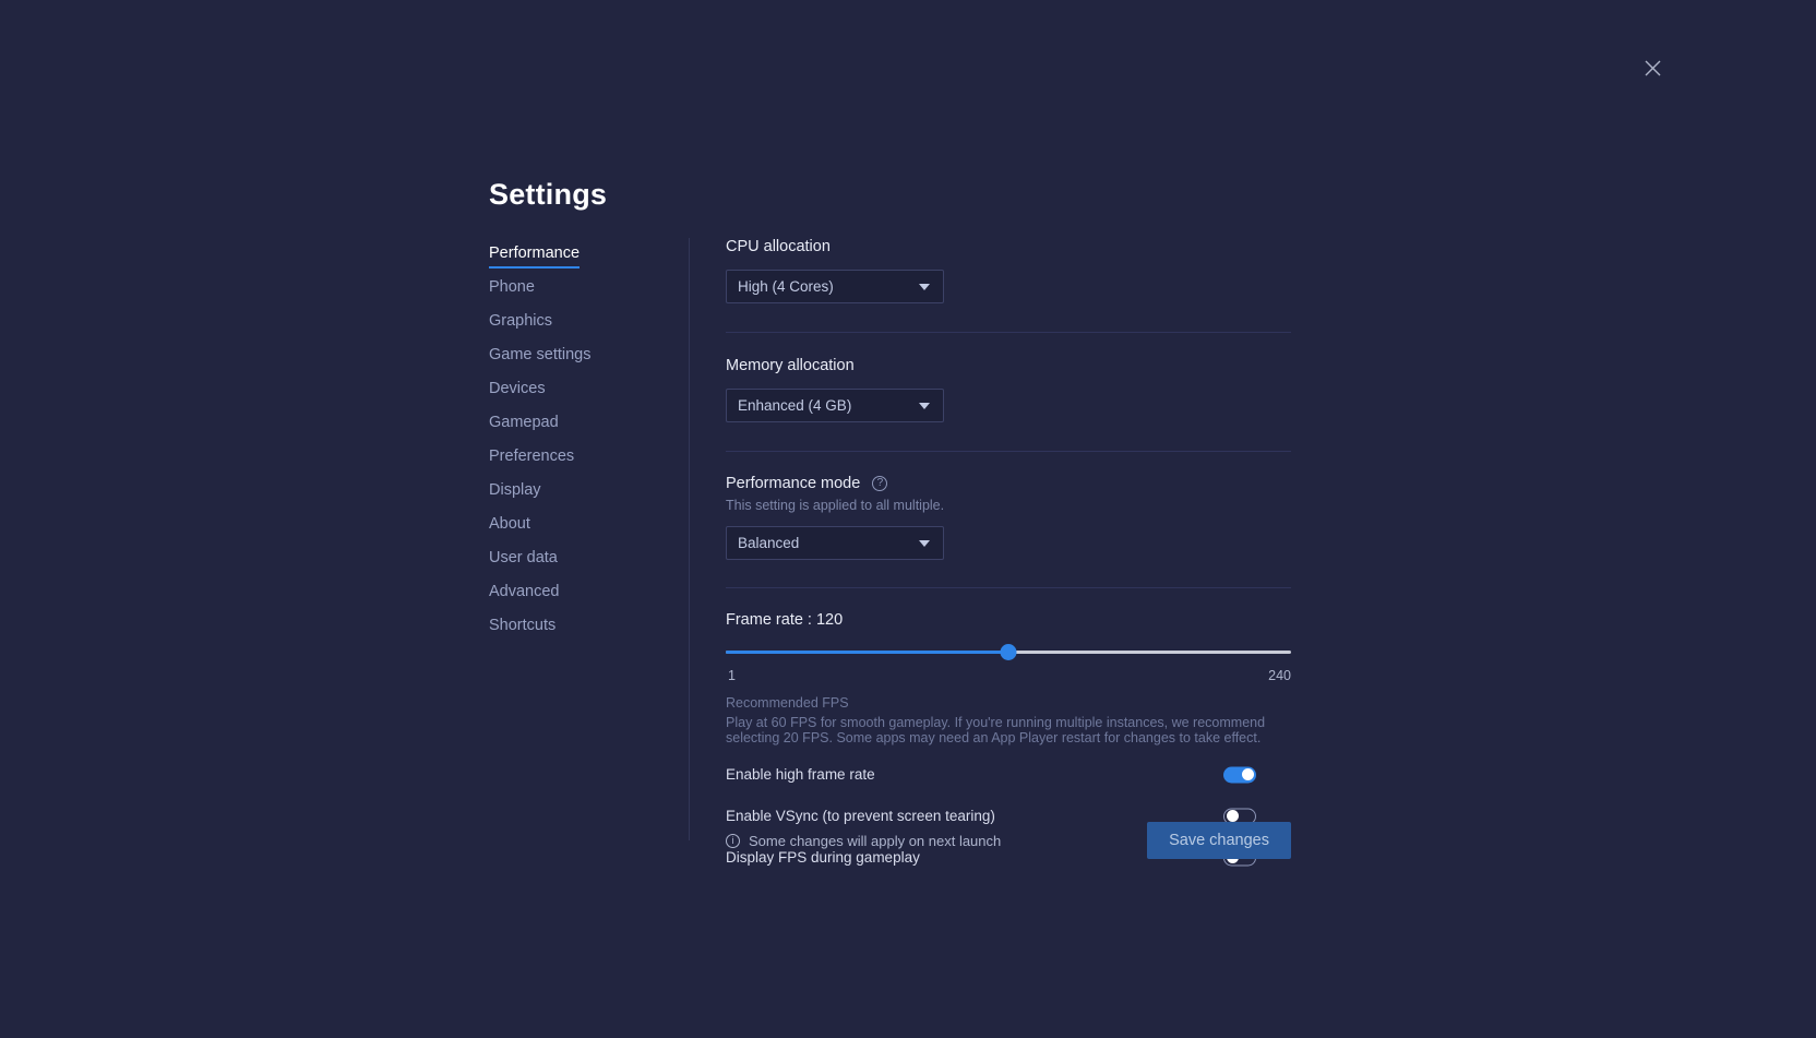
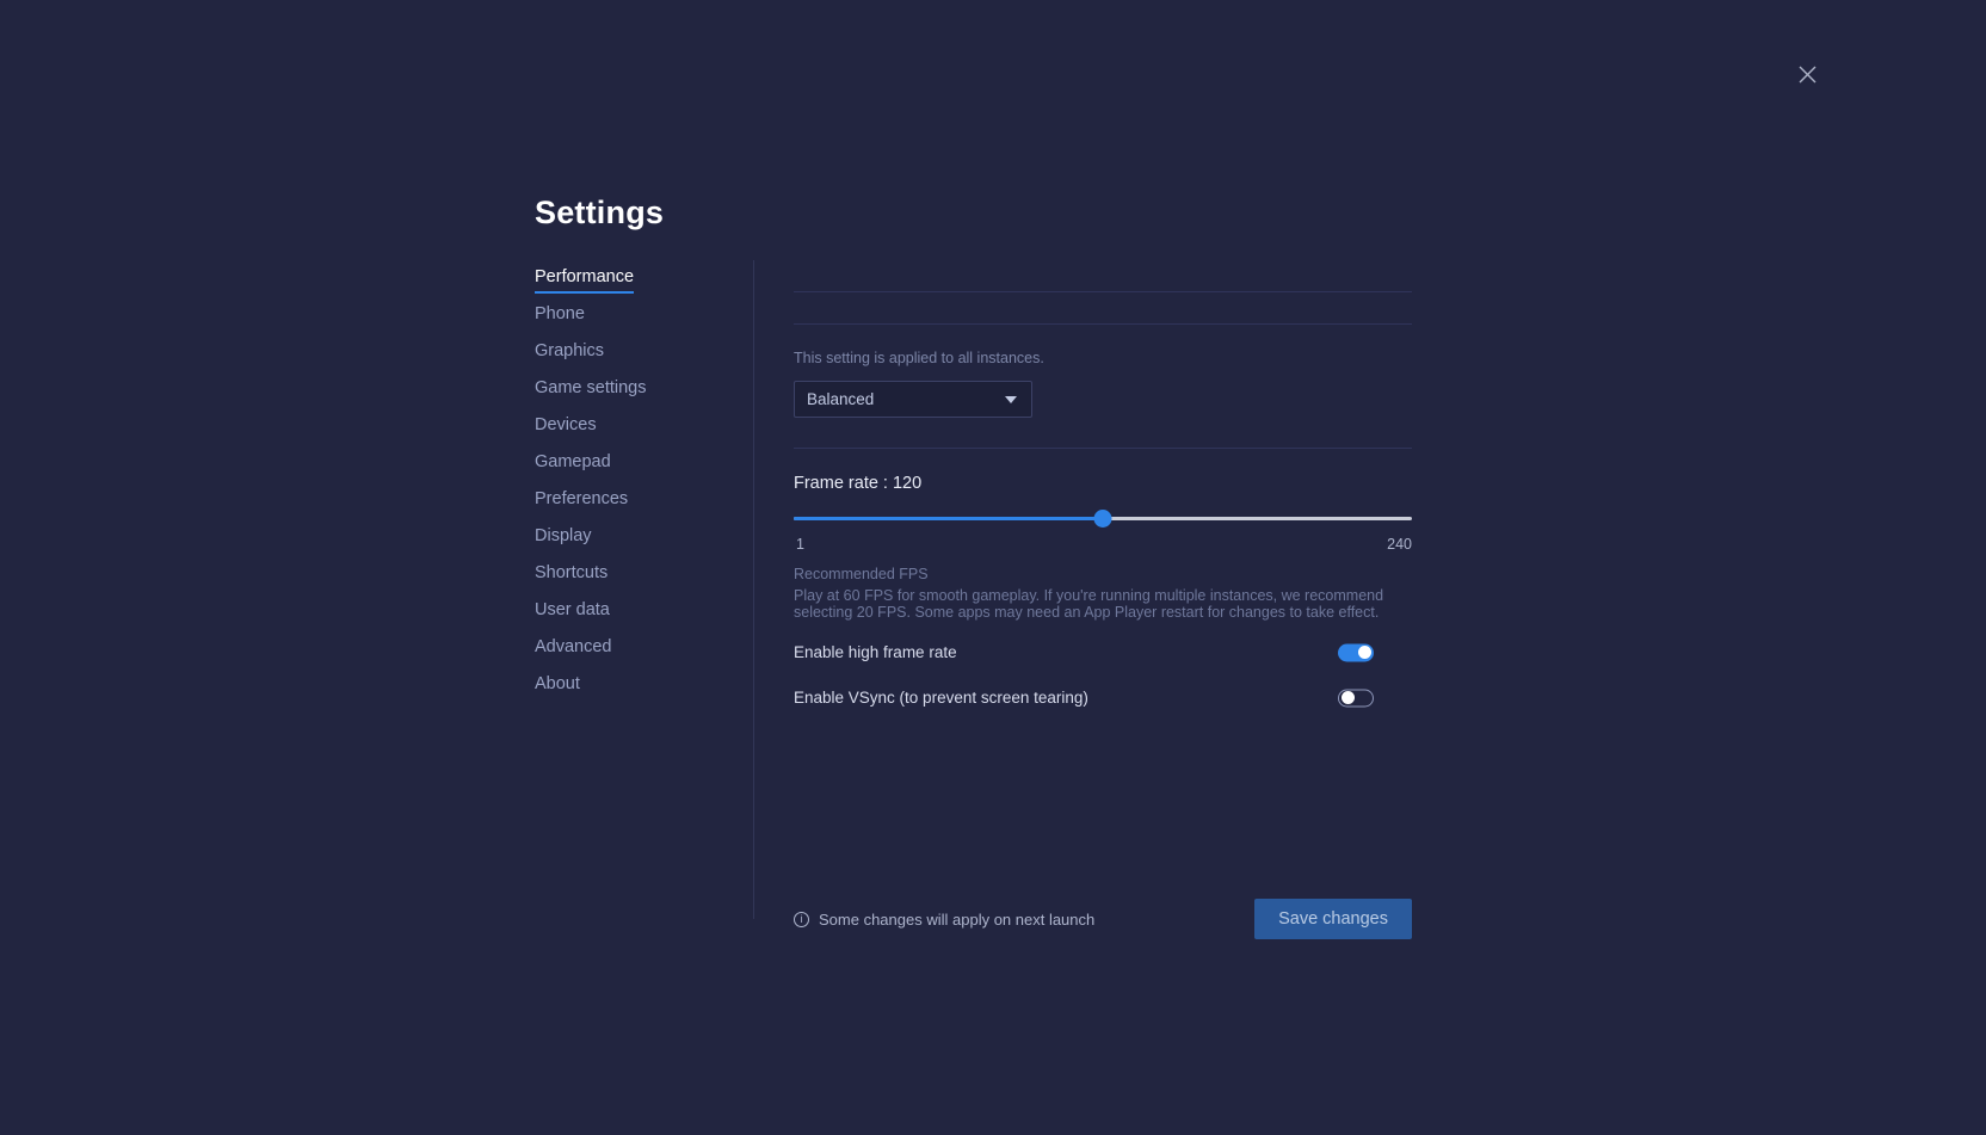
  Settings
  Performance
  Phone
  Graphics
  Game settings
  Devices
  Gamepad
  Preferences
  Display
- About
+ Shortcuts
  User data
  Advanced
- Shortcuts
+ About
- CPU allocation
- High (4 Cores)
- Memory allocation
- Enhanced (4 GB)
- Performance mode ?
- This setting is applied to all multiple.
+ This setting is applied to all instances.
  Balanced
  Frame rate : 120
  1
  240
  Recommended FPS
  Play at 60 FPS for smooth gameplay. If you're running multiple instances, we recommend selecting 20 FPS. Some apps may need an App Player restart for changes to take effect.
  Enable high frame rate
  Enable VSync (to prevent screen tearing)
- Display FPS during gameplay
  i
  Some changes will apply on next launch
  Save changes
